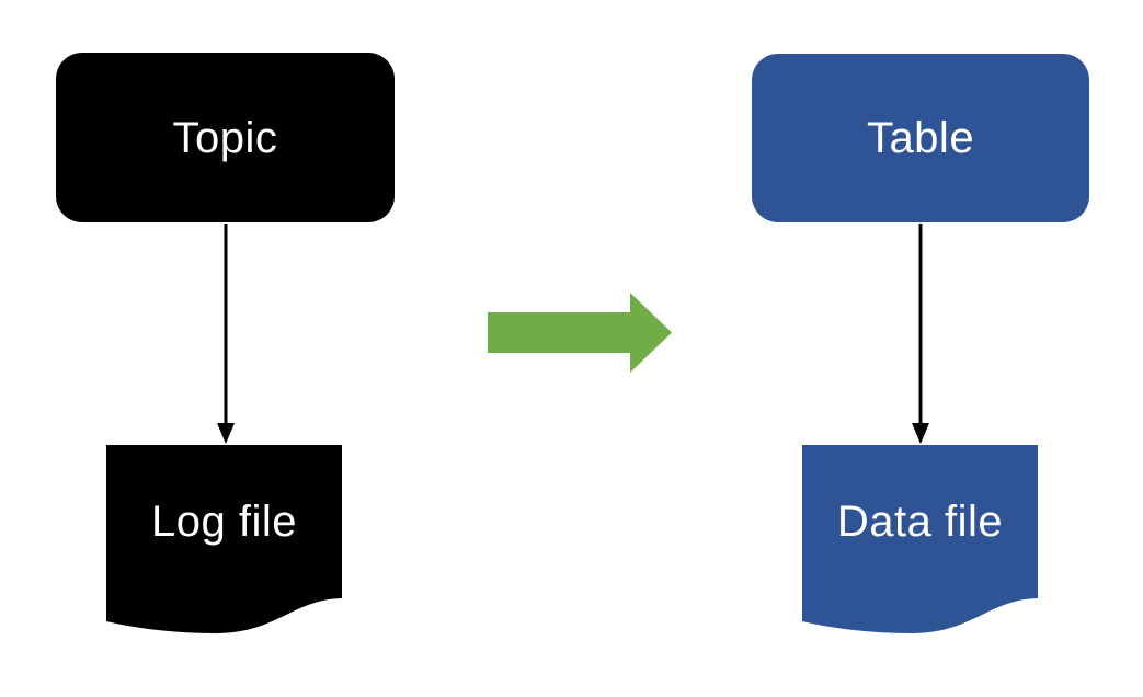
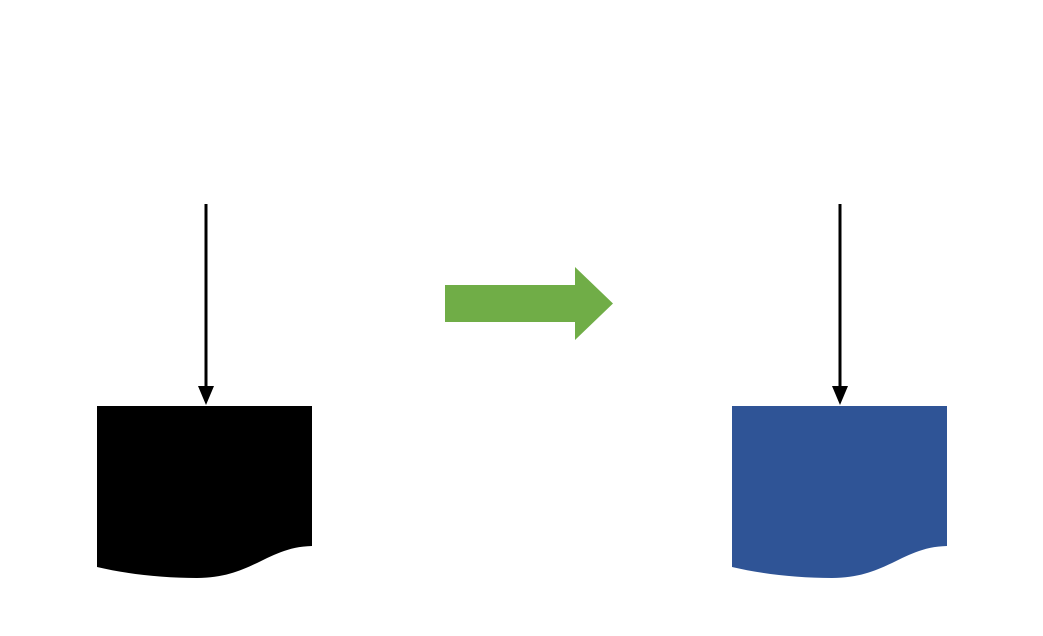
- Topic
- Table
- Log file
- Data file
